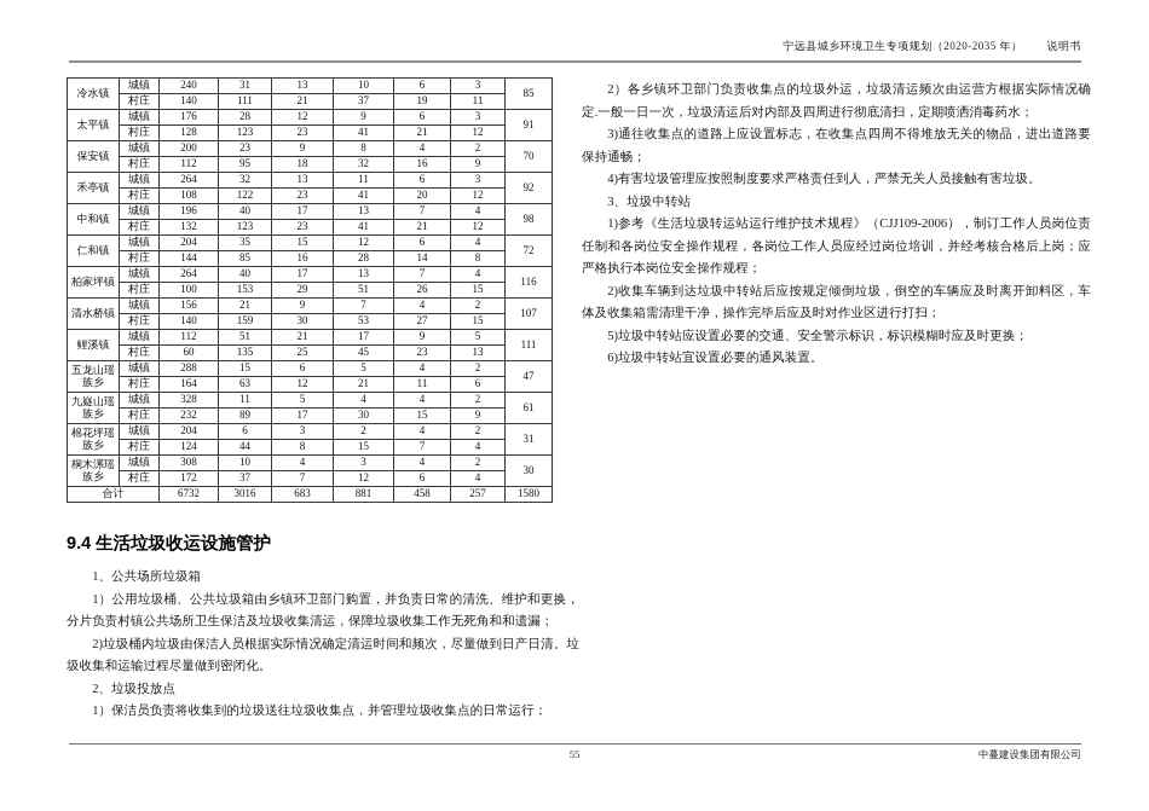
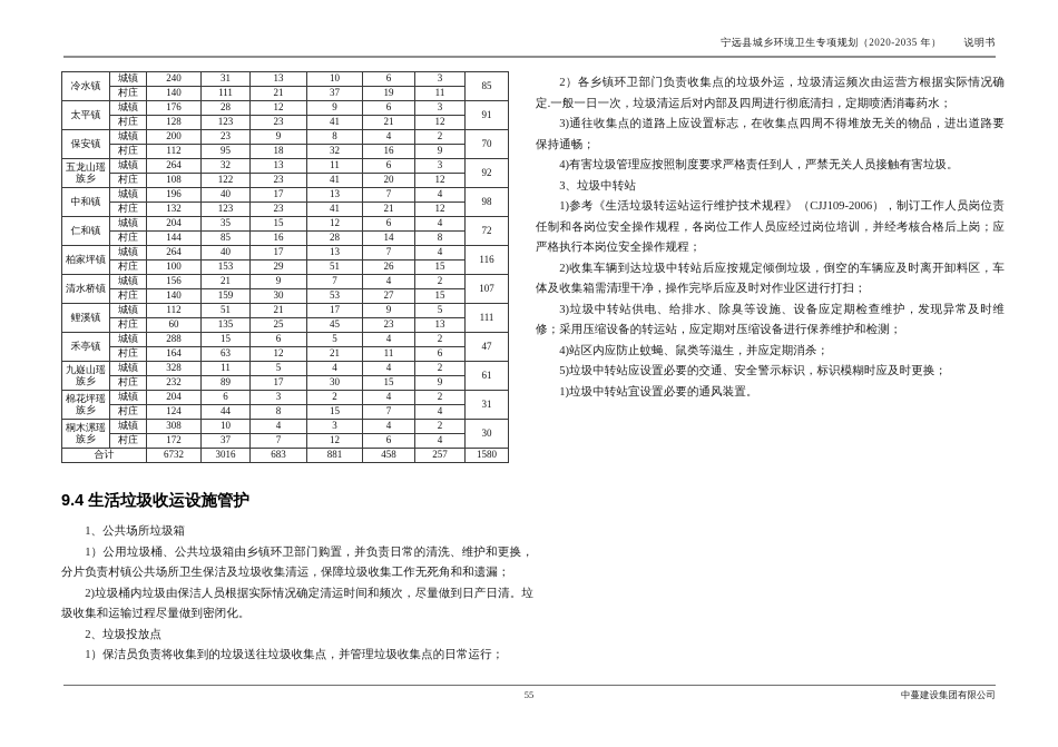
  宁远县城乡环境卫生专项规划（2020-2035 年） 说明书
  冷水镇	城镇	240	31	13	10	6	3	85
  村庄	140	111	21	37	19	11
  太平镇	城镇	176	28	12	9	6	3	91
  村庄	128	123	23	41	21	12
  保安镇	城镇	200	23	9	8	4	2	70
  村庄	112	95	18	32	16	9
- 禾亭镇	城镇	264	32	13	11	6	3	92
+ 五龙山瑶族乡	城镇	264	32	13	11	6	3	92
  村庄	108	122	23	41	20	12
  中和镇	城镇	196	40	17	13	7	4	98
  村庄	132	123	23	41	21	12
  仁和镇	城镇	204	35	15	12	6	4	72
  村庄	144	85	16	28	14	8
  柏家坪镇	城镇	264	40	17	13	7	4	116
  村庄	100	153	29	51	26	15
  清水桥镇	城镇	156	21	9	7	4	2	107
  村庄	140	159	30	53	27	15
  鲤溪镇	城镇	112	51	21	17	9	5	111
  村庄	60	135	25	45	23	13
- 五龙山瑶族乡	城镇	288	15	6	5	4	2	47
+ 禾亭镇	城镇	288	15	6	5	4	2	47
  村庄	164	63	12	21	11	6
  九嶷山瑶族乡	城镇	328	11	5	4	4	2	61
  村庄	232	89	17	30	15	9
  棉花坪瑶族乡	城镇	204	6	3	2	4	2	31
  村庄	124	44	8	15	7	4
  桐木漯瑶族乡	城镇	308	10	4	3	4	2	30
  村庄	172	37	7	12	6	4
  合计	6732	3016	683	881	458	257	1580
  9.4 生活垃圾收运设施管护
  1、公共场所垃圾箱
  1）公用垃圾桶、公共垃圾箱由乡镇环卫部门购置，并负责日常的清洗、维护和更换，分片负责村镇公共场所卫生保洁及垃圾收集清运，保障垃圾收集工作无死角和和遗漏；
  2)垃圾桶内垃圾由保洁人员根据实际情况确定清运时间和频次，尽量做到日产日清。垃圾收集和运输过程尽量做到密闭化。
  2、垃圾投放点
  1）保洁员负责将收集到的垃圾送往垃圾收集点，并管理垃圾收集点的日常运行；
  2）各乡镇环卫部门负责收集点的垃圾外运，垃圾清运频次由运营方根据实际情况确定.一般一日一次，垃圾清运后对内部及四周进行彻底清扫，定期喷洒消毒药水；
  3)通往收集点的道路上应设置标志，在收集点四周不得堆放无关的物品，进出道路要保持通畅；
  4)有害垃圾管理应按照制度要求严格责任到人，严禁无关人员接触有害垃圾。
  3、垃圾中转站
  1)参考《生活垃圾转运站运行维护技术规程》（CJJ109-2006），制订工作人员岗位责任制和各岗位安全操作规程，各岗位工作人员应经过岗位培训，并经考核合格后上岗；应严格执行本岗位安全操作规程；
  2)收集车辆到达垃圾中转站后应按规定倾倒垃圾，倒空的车辆应及时离开卸料区，车体及收集箱需清理干净，操作完毕后应及时对作业区进行打扫；
+ 3)垃圾中转站供电、给排水、除臭等设施、设备应定期检查维护，发现异常及时维修；采用压缩设备的转运站，应定期对压缩设备进行保养维护和检测；
+ 4)站区内应防止蚊蝇、鼠类等滋生，并应定期消杀；
  5)垃圾中转站应设置必要的交通、安全警示标识，标识模糊时应及时更换；
- 6)垃圾中转站宜设置必要的通风装置。
+ 1)垃圾中转站宜设置必要的通风装置。
  55
  中蔓建设集团有限公司
